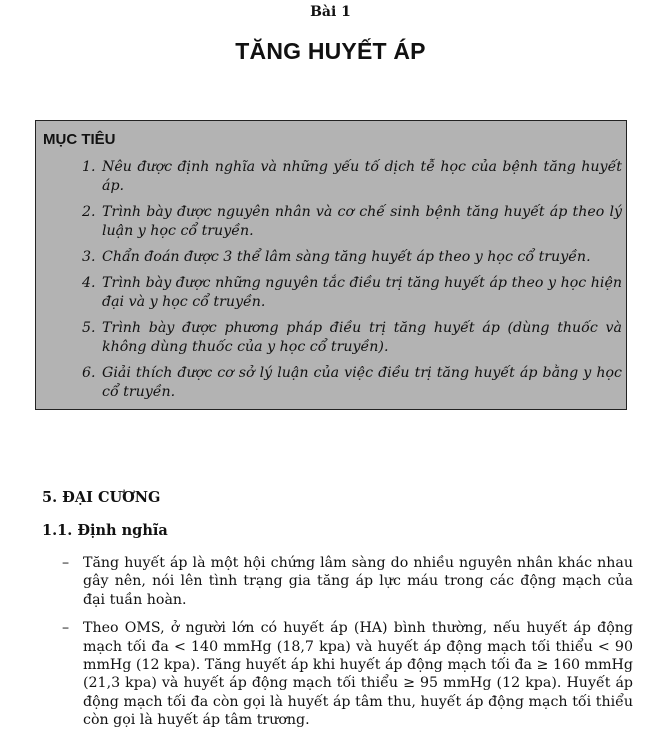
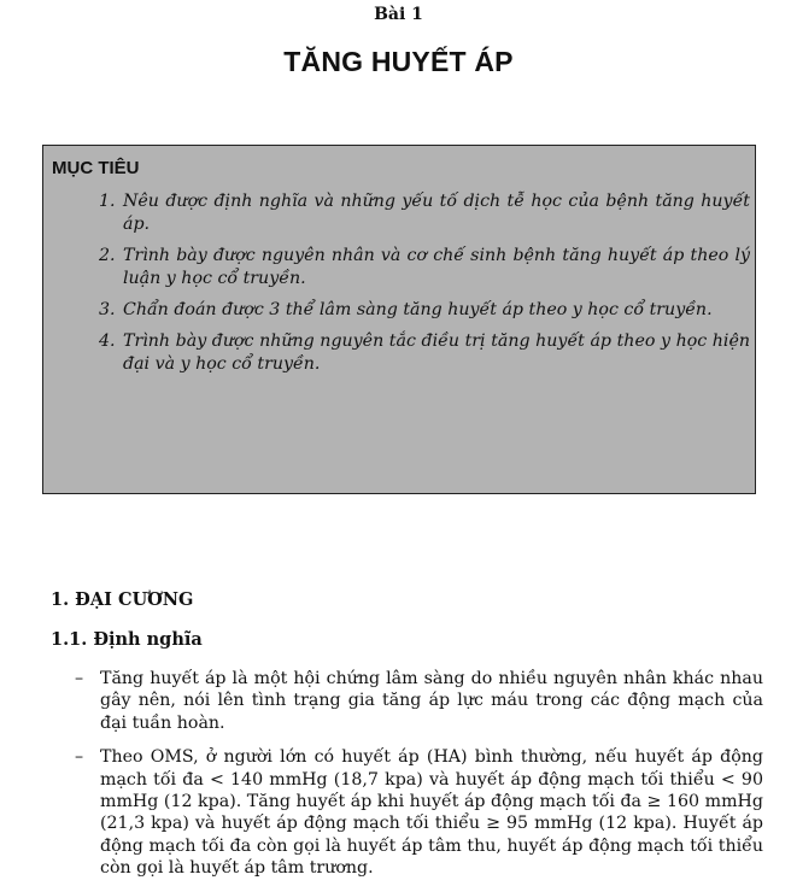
  Bài 1
  TĂNG HUYẾT ÁP
  MỤC TIÊU
  1.
  Nêu được định nghĩa và những yếu tố dịch tễ học của bệnh tăng huyết áp.
  2.
  Trình bày được nguyên nhân và cơ chế sinh bệnh tăng huyết áp theo lý luận y học cổ truyền.
  3.
  Chẩn đoán được 3 thể lâm sàng tăng huyết áp theo y học cổ truyền.
  4.
  Trình bày được những nguyên tắc điều trị tăng huyết áp theo y học hiện đại và y học cổ truyền.
- 5.
- Trình bày được phương pháp điều trị tăng huyết áp (dùng thuốc và không dùng thuốc của y học cổ truyền).
- 6.
- Giải thích được cơ sở lý luận của việc điều trị tăng huyết áp bằng y học cổ truyền.
- 5. ĐẠI CƯƠNG
+ 1. ĐẠI CƯƠNG
  1.1. Định nghĩa
  –
  Tăng huyết áp là một hội chứng lâm sàng do nhiều nguyên nhân khác nhau gây nên, nói lên tình trạng gia tăng áp lực máu trong các động mạch của đại tuần hoàn.
  –
  Theo OMS, ở người lớn có huyết áp (HA) bình thường, nếu huyết áp động mạch tối đa < 140 mmHg (18,7 kpa) và huyết áp động mạch tối thiểu < 90 mmHg (12 kpa). Tăng huyết áp khi huyết áp động mạch tối đa ≥ 160 mmHg (21,3 kpa) và huyết áp động mạch tối thiểu ≥ 95 mmHg (12 kpa). Huyết áp động mạch tối đa còn gọi là huyết áp tâm thu, huyết áp động mạch tối thiểu còn gọi là huyết áp tâm trương.
